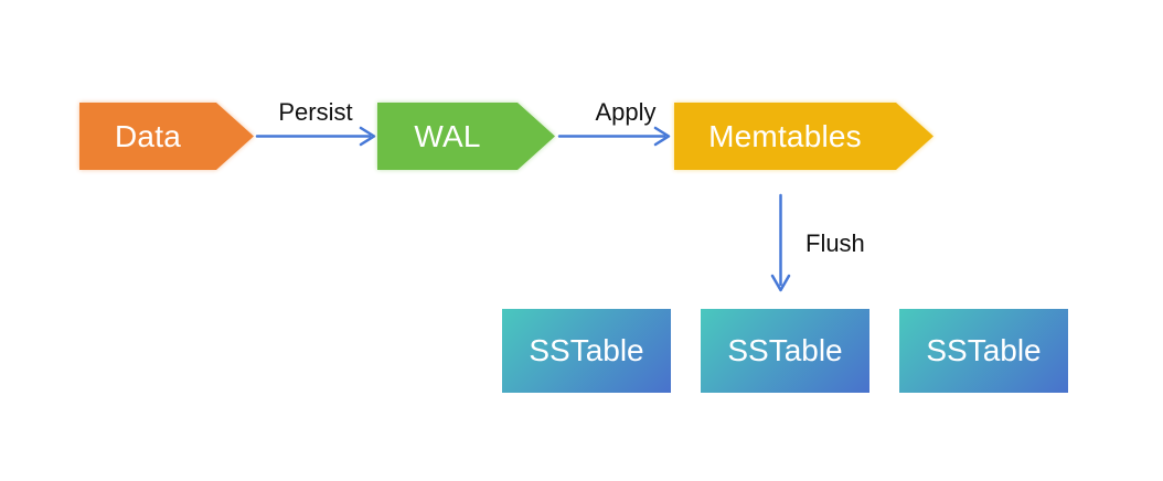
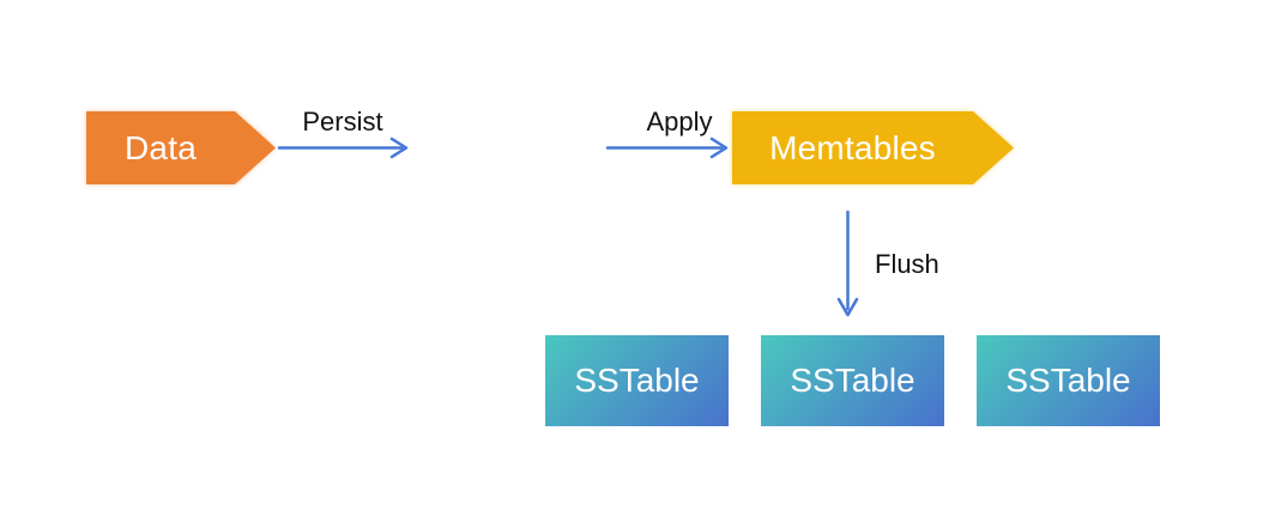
  Data
  Persist
- WAL
  Apply
  Memtables
  Flush
  SSTable
  SSTable
  SSTable
